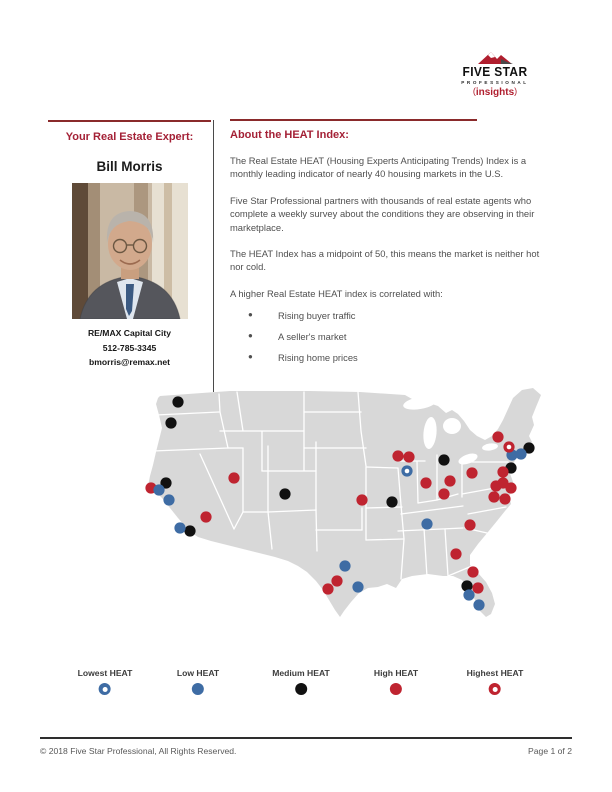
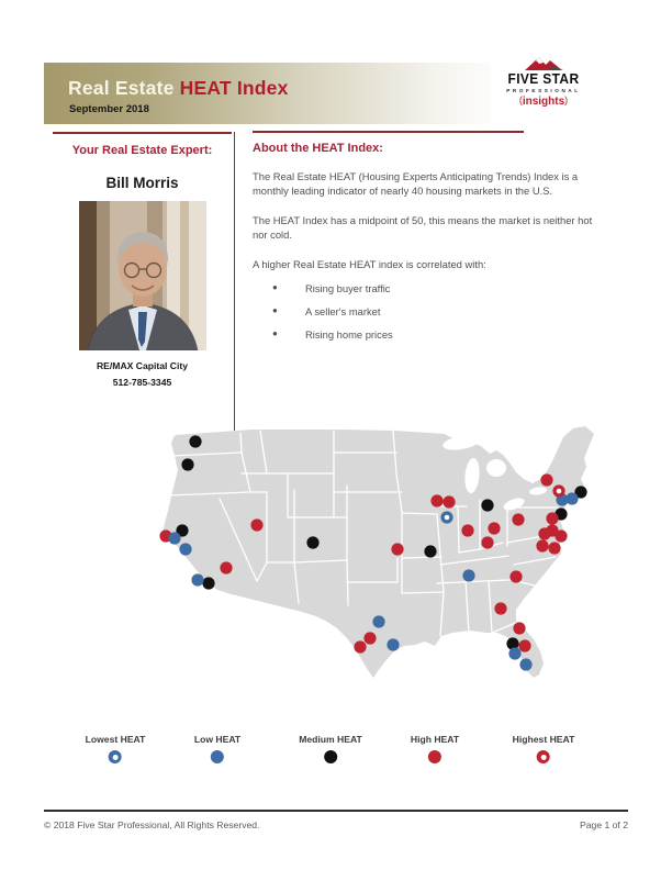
+ Real Estate HEAT Index
+ September 2018
  FIVE STAR
  (insights)
  Your Real Estate Expert:
  Bill Morris
  RE/MAX Capital City
  512-785-3345
- bmorris@remax.net
  About the HEAT Index:
  The Real Estate HEAT (Housing Experts Anticipating Trends) Index is a monthly leading indicator of nearly 40 housing markets in the U.S.
- Five Star Professional partners with thousands of real estate agents who complete a weekly survey about the conditions they are observing in their marketplace.
  The HEAT Index has a midpoint of 50, this means the market is neither hot nor cold.
  A higher Real Estate HEAT index is correlated with:
  ●
  Rising buyer traffic
  ●
  A seller's market
  ●
  Rising home prices
  Lowest HEAT
  Low HEAT
  Medium HEAT
  High HEAT
  Highest HEAT
  © 2018 Five Star Professional, All Rights Reserved.
  Page 1 of 2
